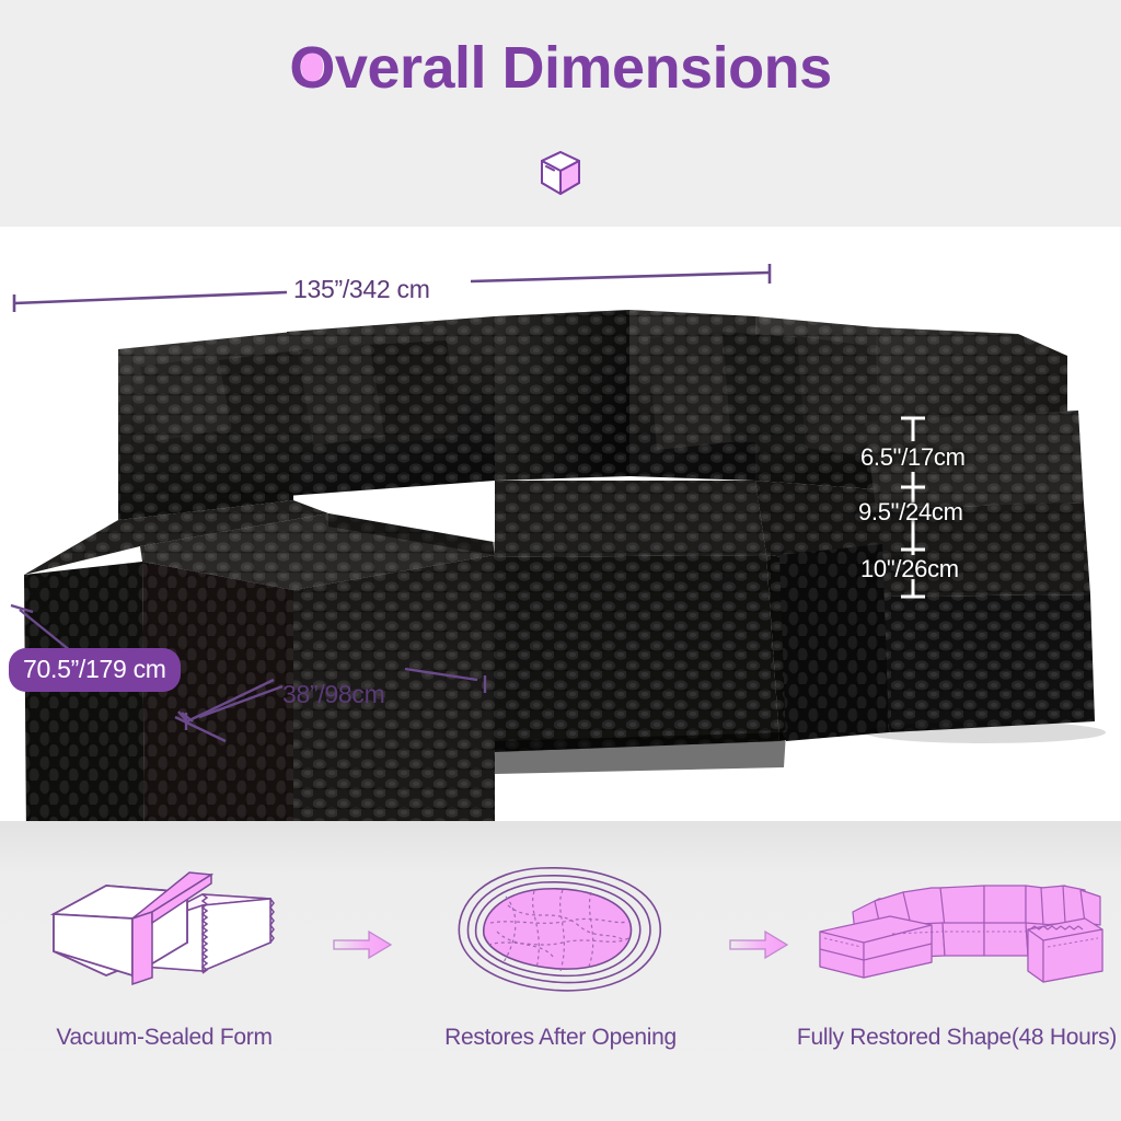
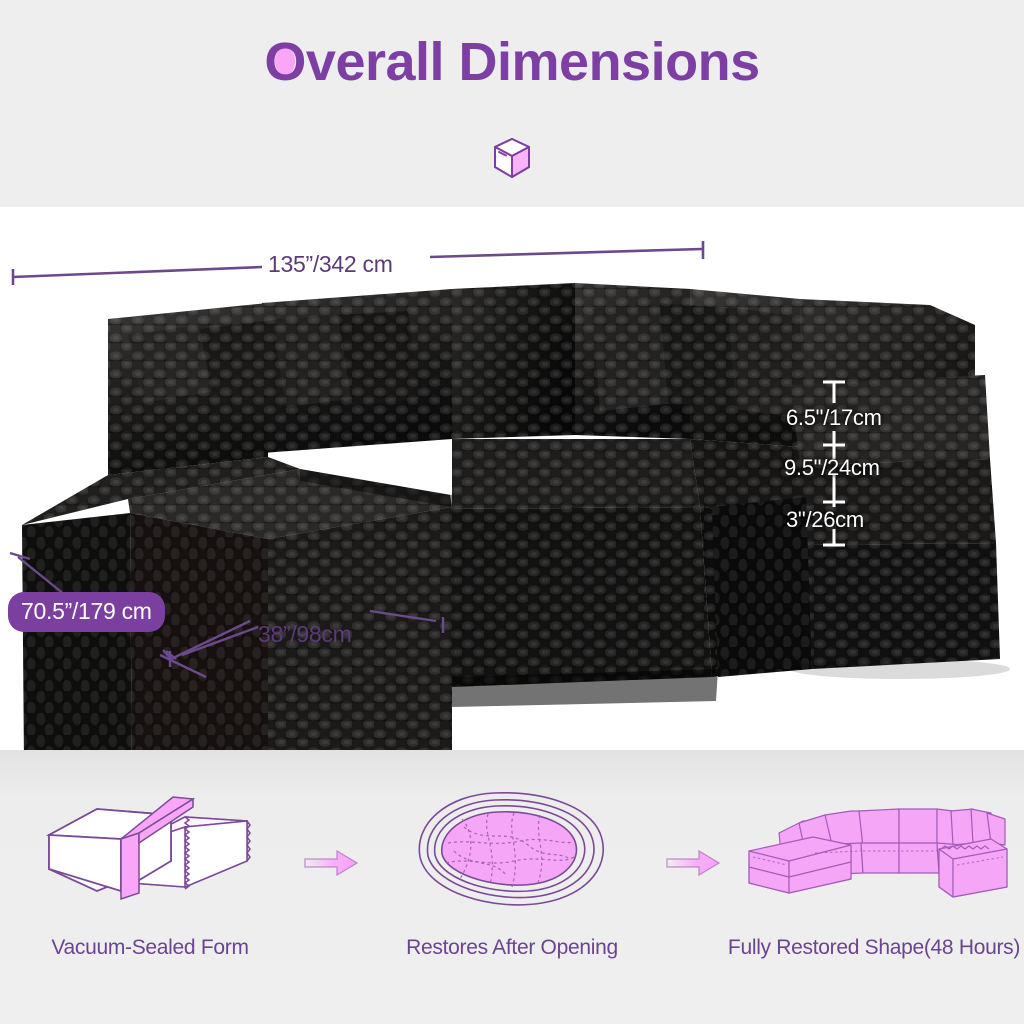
  Overall Dimensions
  135”/342 cm
  70.5”/179 cm
  38”/98cm
  6.5"/17cm
  9.5"/24cm
- 10"/26cm
+ 3"/26cm
  Vacuum-Sealed Form
  Restores After Opening
  Fully Restored Shape(48 Hours)
